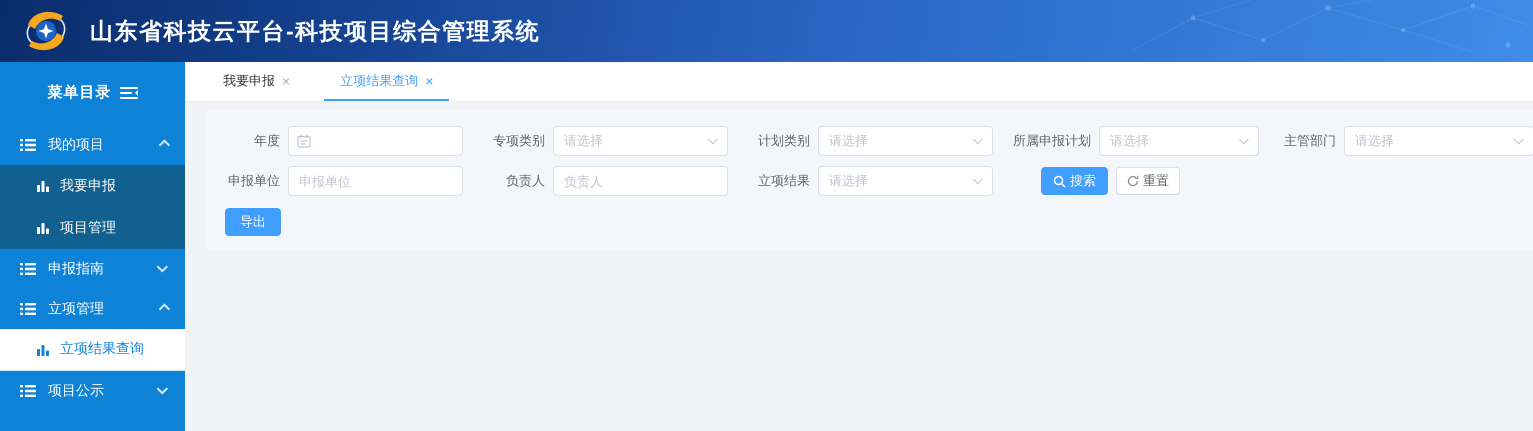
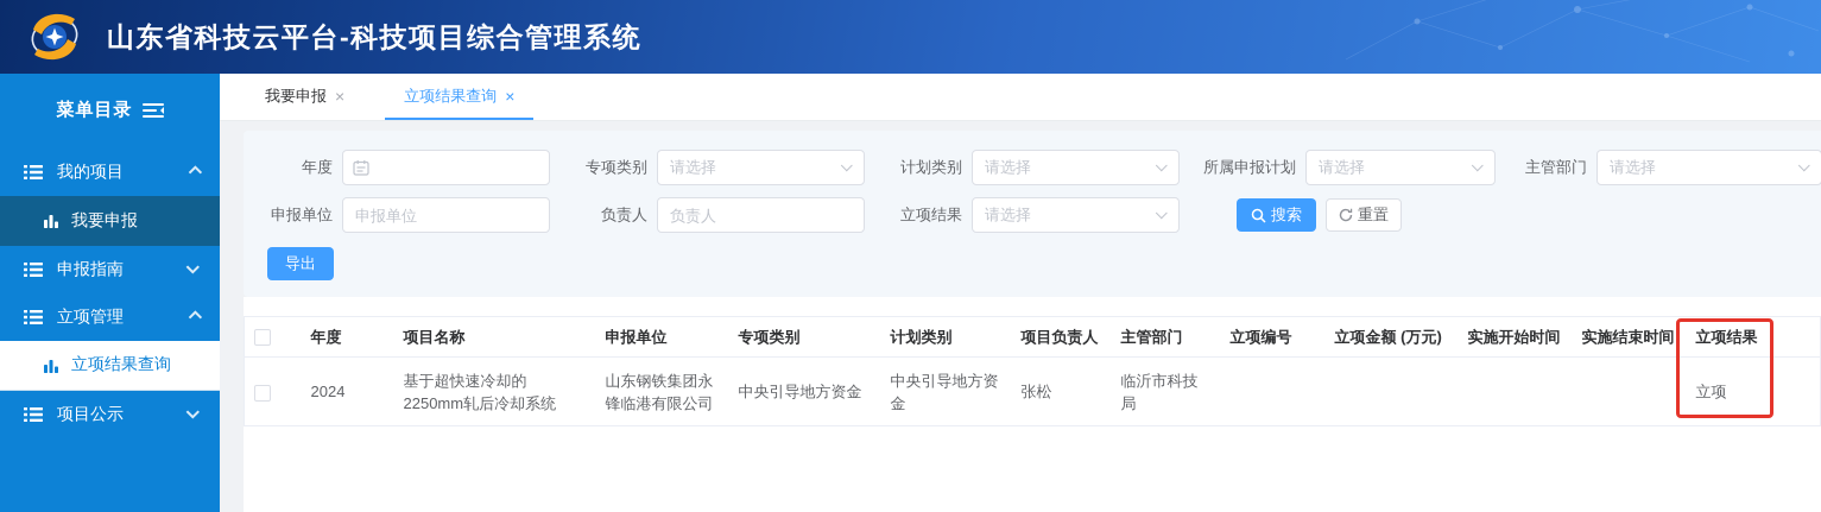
  山东省科技云平台-科技项目综合管理系统
  菜单目录
  我的项目
  我要申报
- 项目管理
  申报指南
  立项管理
  立项结果查询
  项目公示
  我要申报
  ×
  立项结果查询
  ×
  年度
  专项类别
  请选择
  计划类别
  请选择
  所属申报计划
  请选择
  主管部门
  请选择
  申报单位
  申报单位
  负责人
  负责人
  立项结果
  请选择
  搜索
  重置
  导出
+ 	年度	项目名称	申报单位	专项类别	计划类别	项目负责人	主管部门	立项编号	立项金额 (万元)	实施开始时间	实施结束时间	立项结果
+ 	2024	基于超快速冷却的2250mm轧后冷却系统	山东钢铁集团永锋临港有限公司	中央引导地方资金	中央引导地方资金	张松	临沂市科技局					立项
